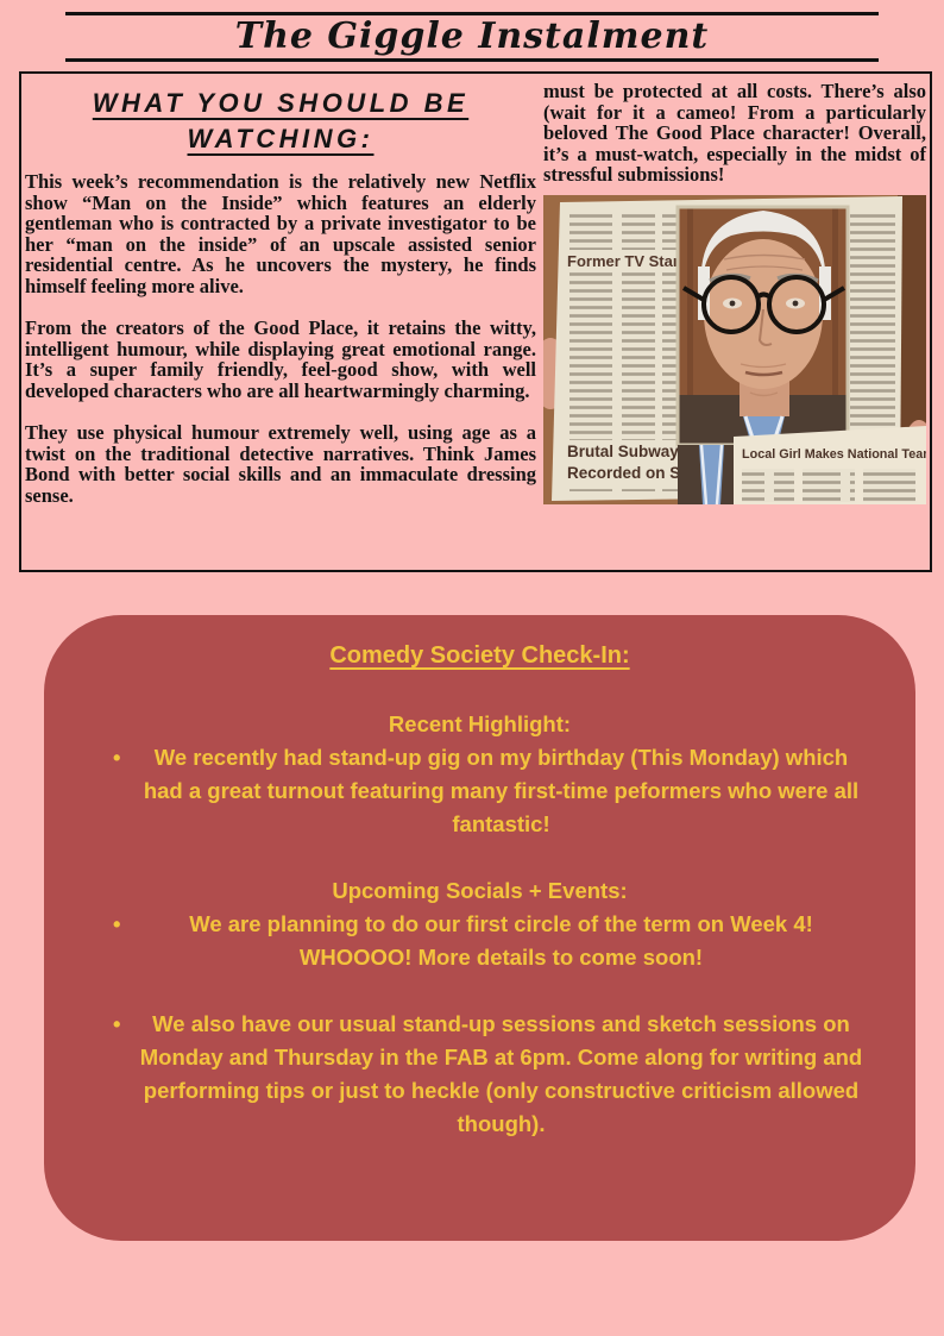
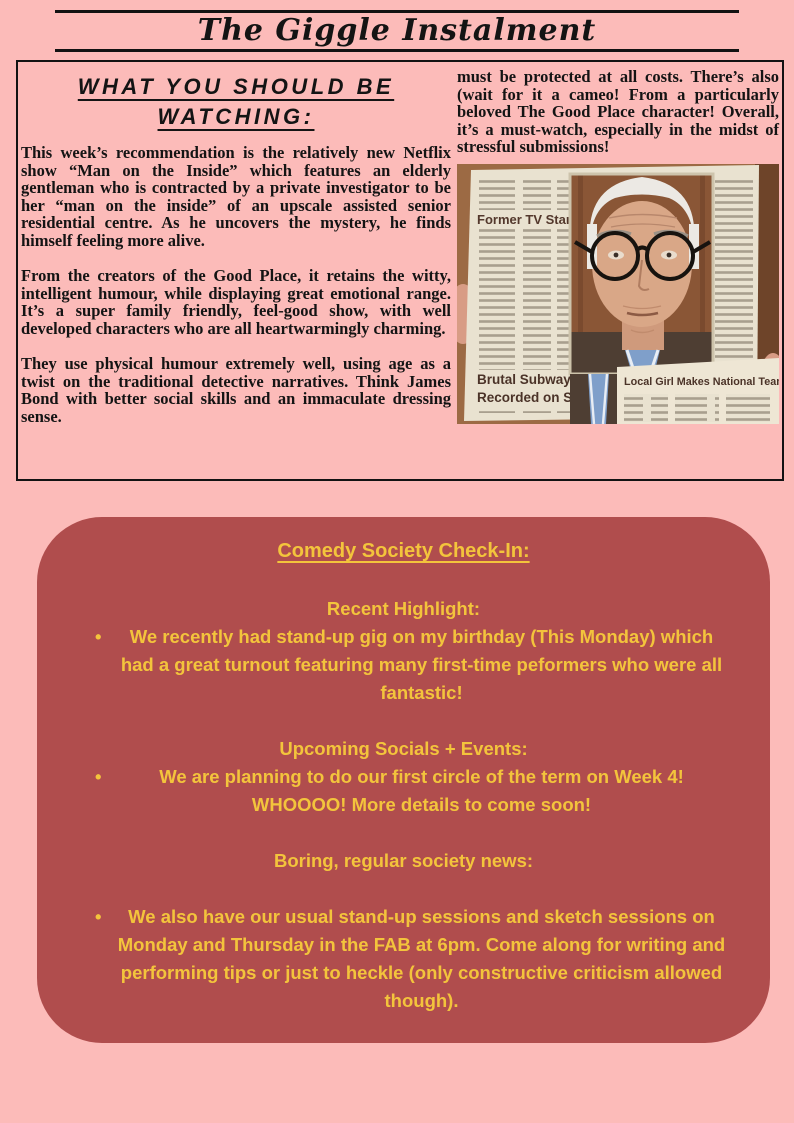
  The Giggle Instalment
  WHAT YOU SHOULD BE WATCHING:
  This week’s recommendation is the relatively new Netflix show “Man on the Inside” which features an elderly gentleman who is contracted by a private investigator to be her “man on the inside” of an upscale assisted senior residential centre. As he uncovers the mystery, he finds himself feeling more alive.
  From the creators of the Good Place, it retains the witty, intelligent humour, while displaying great emotional range. It’s a super family friendly, feel-good show, with well developed characters who are all heartwarmingly charming.
  They use physical humour extremely well, using age as a twist on the traditional detective narratives. Think James Bond with better social skills and an immaculate dressing sense.
  must be protected at all costs. There’s also (wait for it a cameo! From a particularly beloved The Good Place character! Overall, it’s a must-watch, especially in the midst of stressful submissions!
  Former TV Star
  Brutal Subway
  Recorded on S
  Local Girl Makes National Tea
  Comedy Society Check-In:
  Recent Highlight:
  •
  We recently had stand-up gig on my birthday (This Monday) which had a great turnout featuring many first-time peformers who were all fantastic!
  Upcoming Socials + Events:
  •
  We are planning to do our first circle of the term on Week 4! WHOOOO! More details to come soon!
+ Boring, regular society news:
  •
  We also have our usual stand-up sessions and sketch sessions on Monday and Thursday in the FAB at 6pm. Come along for writing and performing tips or just to heckle (only constructive criticism allowed though).
